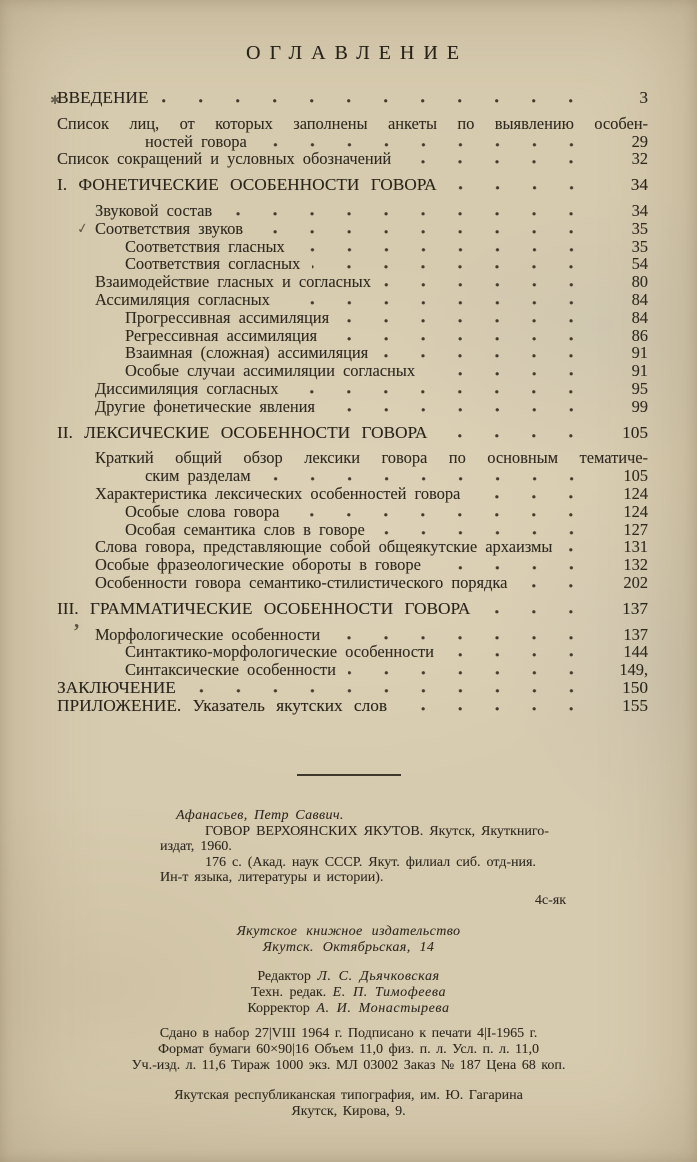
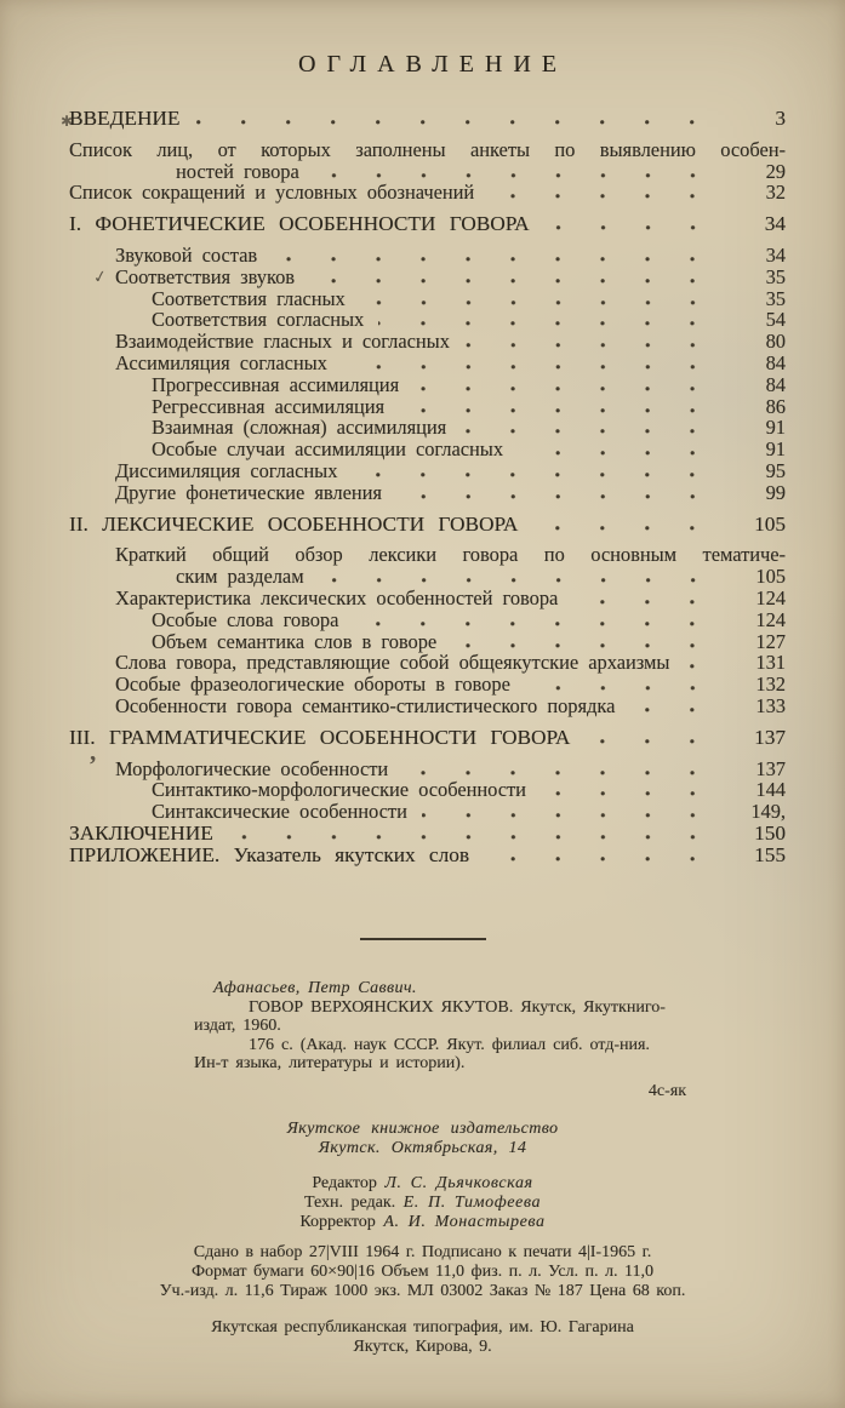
  ОГЛАВЛЕНИЕ
  ✱
  ВВЕДЕНИЕ
  3
  Список лиц, от которых заполнены анкеты по выявлению особен-
  ностей говора
  29
  Список сокращений и условных обозначений
  32
  I. ФОНЕТИЧЕСКИЕ ОСОБЕННОСТИ ГОВОРА
  34
  Звуковой состав
  34
  Соответствия звуков
  35
  Соответствия гласных
  35
  Соответствия согласных
  54
  Взаимодействие гласных и согласных
  80
  Ассимиляция согласных
  84
  Прогрессивная ассимиляция
  84
  Регрессивная ассимиляция
  86
  Взаимная (сложная) ассимиляция
  91
  Особые случаи ассимиляции согласных
  91
  Диссимиляция согласных
  95
  Другие фонетические явления
  99
  II. ЛЕКСИЧЕСКИЕ ОСОБЕННОСТИ ГОВОРА
  105
  Краткий общий обзор лексики говора по основным тематиче-
  ским разделам
  105
  Характеристика лексических особенностей говора
  124
  Особые слова говора
  124
- Особая семантика слов в говоре
+ Объем семантика слов в говоре
  127
  Слова говора, представляющие собой общеякутские архаизмы
  131
  Особые фразеологические обороты в говоре
  132
  Особенности говора семантико-стилистического порядка
- 202
+ 133
  III. ГРАММАТИЧЕСКИЕ ОСОБЕННОСТИ ГОВОРА
  137
  ’
  Морфологические особенности
  137
  Синтактико-морфологические особенности
  144
  Синтаксические особенности
  149,
  ЗАКЛЮЧЕНИЕ
  150
  ПРИЛОЖЕНИЕ. Указатель якутских слов
  155
  Афанасьев, Петр Саввич.
  ГОВОР ВЕРХОЯНСКИХ ЯКУТОВ. Якутск, Якуткниго-
  издат, 1960.
  176 с. (Акад. наук СССР. Якут. филиал сиб. отд-ния.
  Ин-т языка, литературы и истории).
  4с-як
  Якутское книжное издательство
  Якутск. Октябрьская, 14
  Редактор Л. С. Дьячковская
  Техн. редак. Е. П. Тимофеева
  Корректор А. И. Монастырева
  Сдано в набор 27|VIII 1964 г. Подписано к печати 4|I-1965 г.
  Формат бумаги 60×90|16 Объем 11,0 физ. п. л. Усл. п. л. 11,0
  Уч.-изд. л. 11,6 Тираж 1000 экз. МЛ 03002 Заказ № 187 Цена 68 коп.
  Якутская республиканская типография, им. Ю. Гагарина
  Якутск, Кирова, 9.
